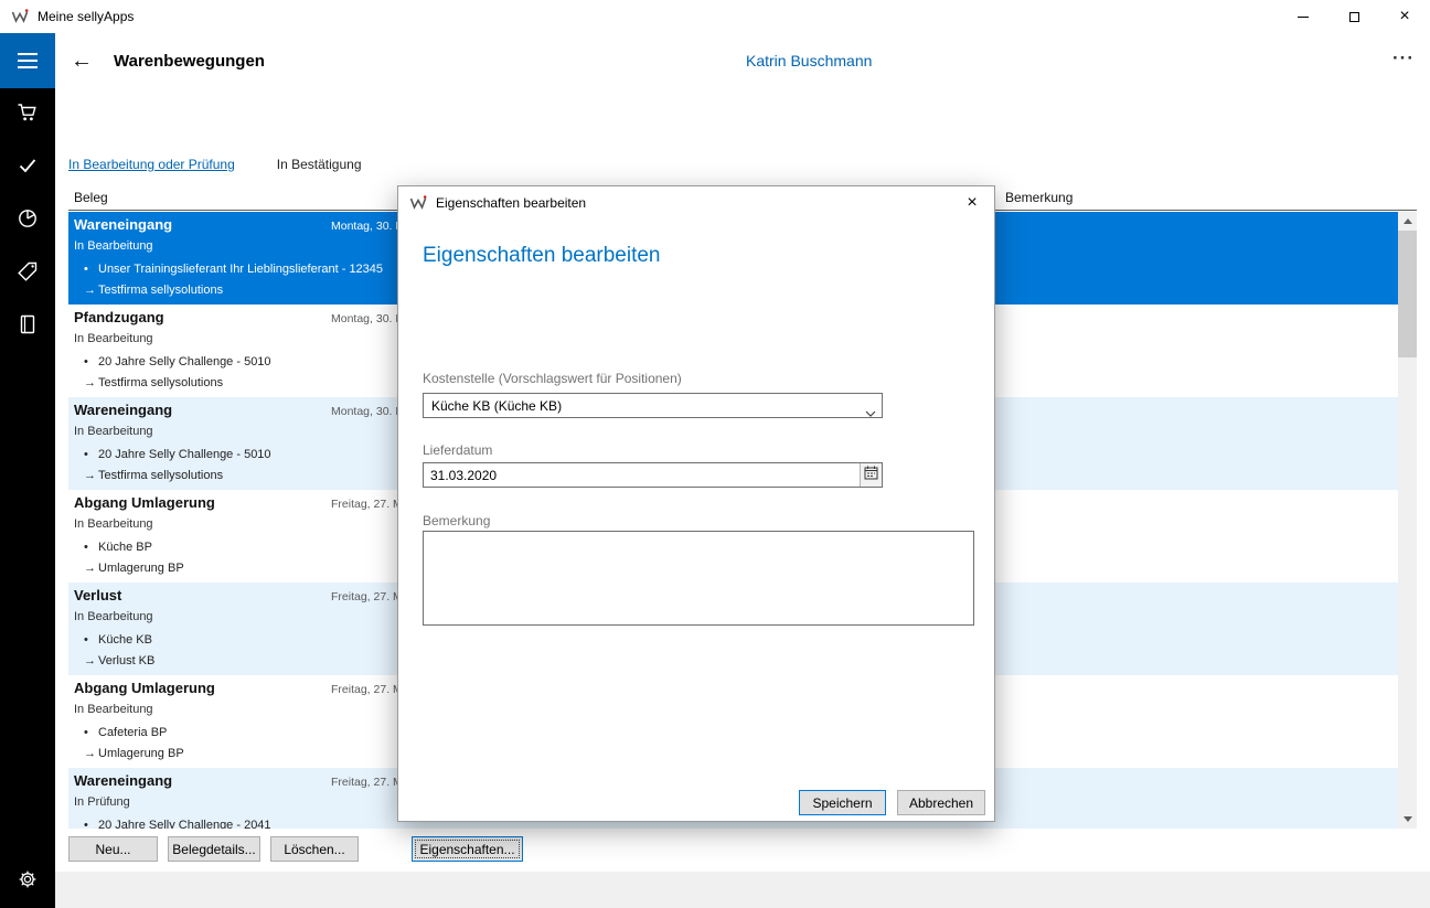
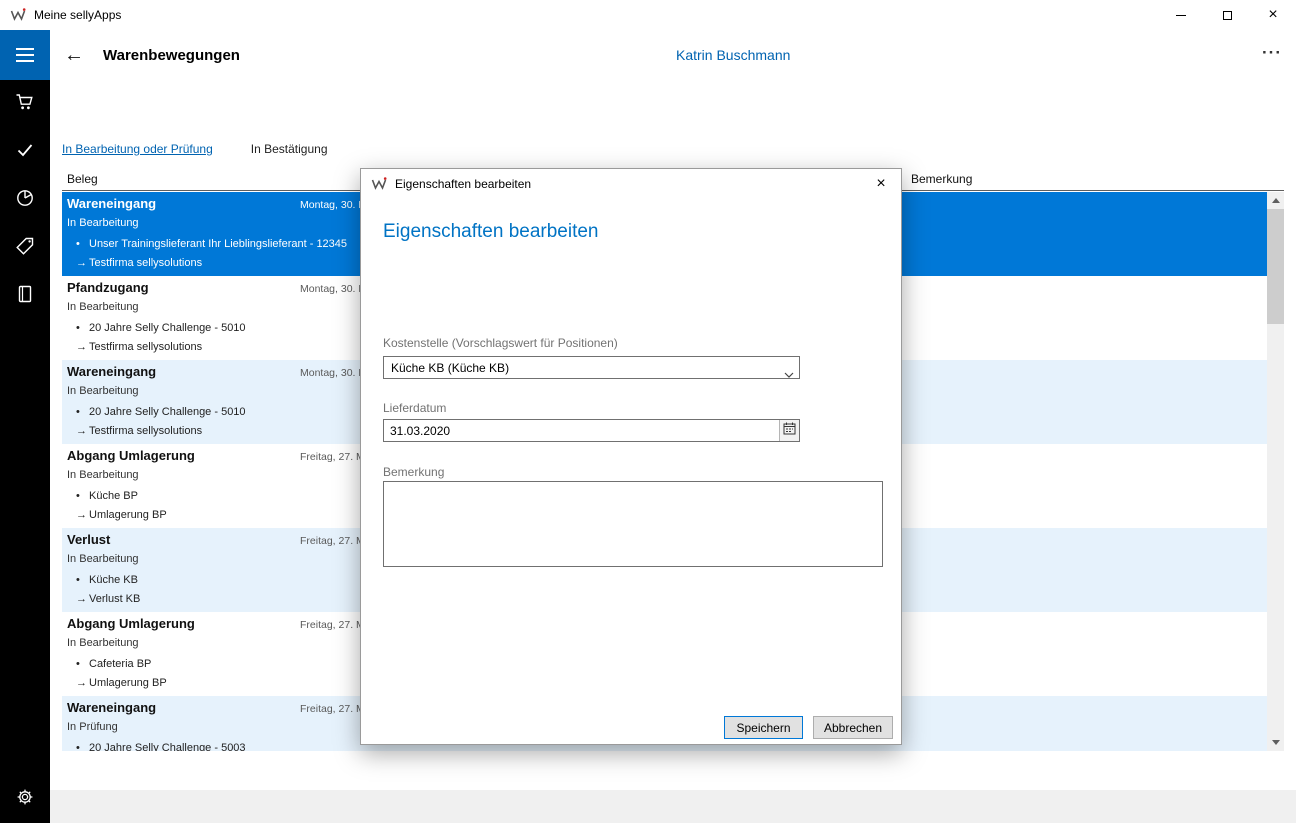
  Meine sellyApps
  ×
  ←
  Warenbewegungen
  Katrin Buschmann
  ···
  In Bearbeitung oder Prüfung
  In Bestätigung
  Beleg
  Bemerkung
  Wareneingang
  Montag, 30.
  In Bearbeitung
  • Unser Trainingslieferant Ihr Lieblingslieferant - 12345
  → Testfirma sellysolutions
  Pfandzugang
  Montag, 30.
  In Bearbeitung
  • 20 Jahre Selly Challenge - 5010
  → Testfirma sellysolutions
  Wareneingang
  Montag, 30.
  In Bearbeitung
  • 20 Jahre Selly Challenge - 5010
  → Testfirma sellysolutions
  Abgang Umlagerung
  Freitag, 27.
  In Bearbeitung
  • Küche BP
  → Umlagerung BP
  Verlust
  Freitag, 27.
  In Bearbeitung
  • Küche KB
  → Verlust KB
  Abgang Umlagerung
  Freitag, 27.
  In Bearbeitung
  • Cafeteria BP
  → Umlagerung BP
  Wareneingang
  Freitag, 27.
  In Prüfung
- • 20 Jahre Selly Challenge - 2041
+ • 20 Jahre Selly Challenge - 5003
- Neu...
- Belegdetails...
- Löschen...
- Eigenschaften...
  Eigenschaften bearbeiten
  ×
  Eigenschaften bearbeiten
  Kostenstelle (Vorschlagswert für Positionen)
  Küche KB (Küche KB)
  Lieferdatum
  31.03.2020
  Bemerkung
  Speichern
  Abbrechen
